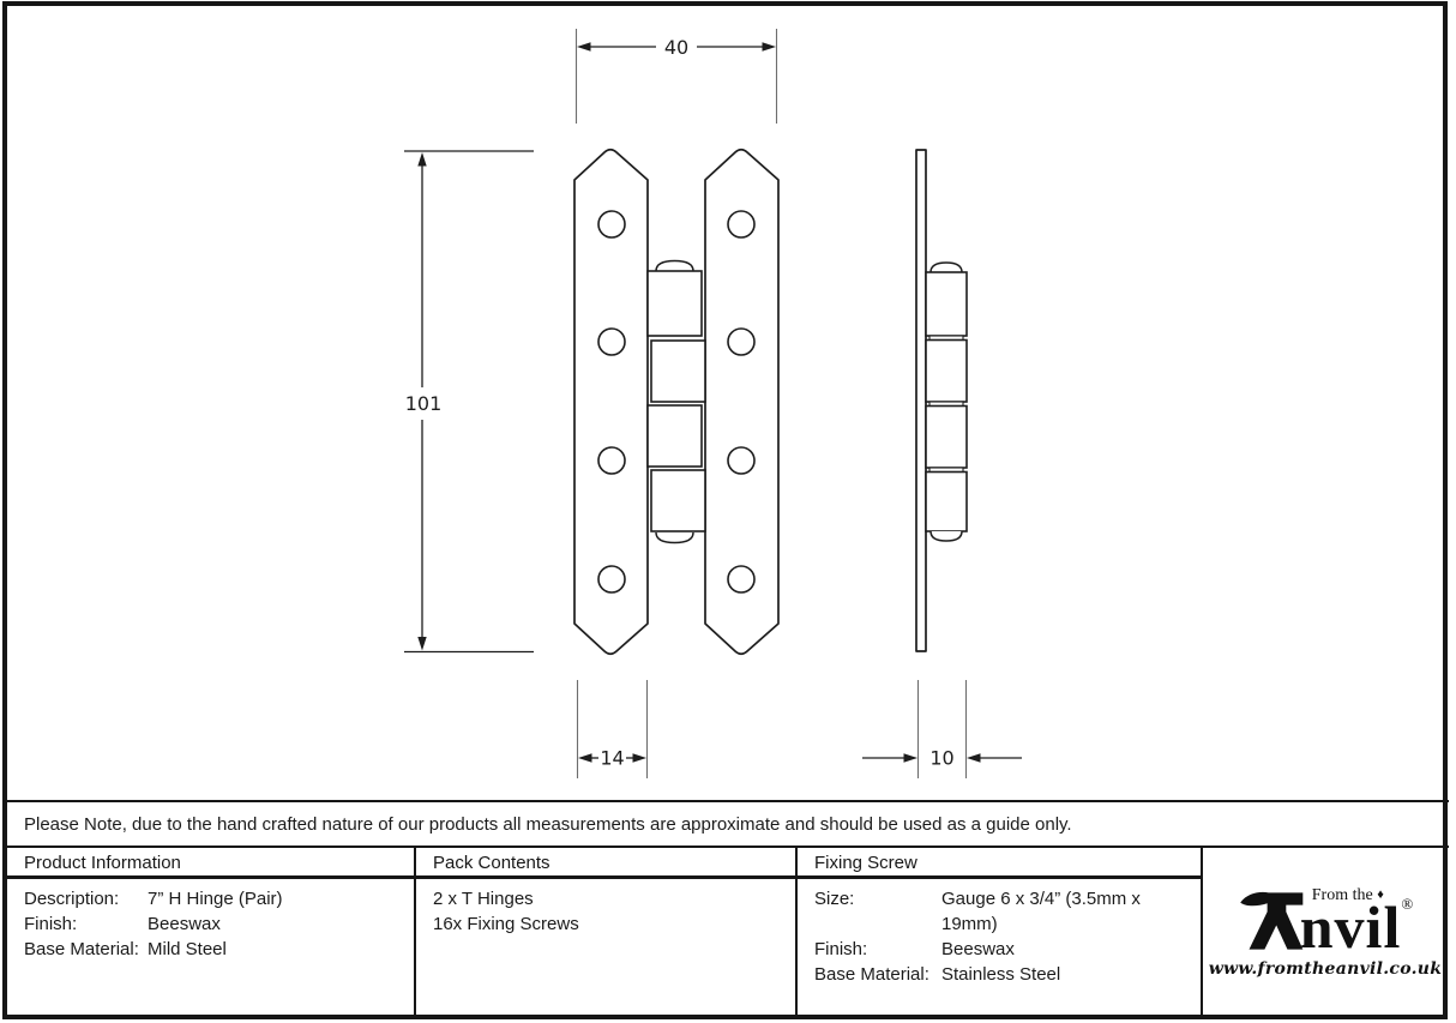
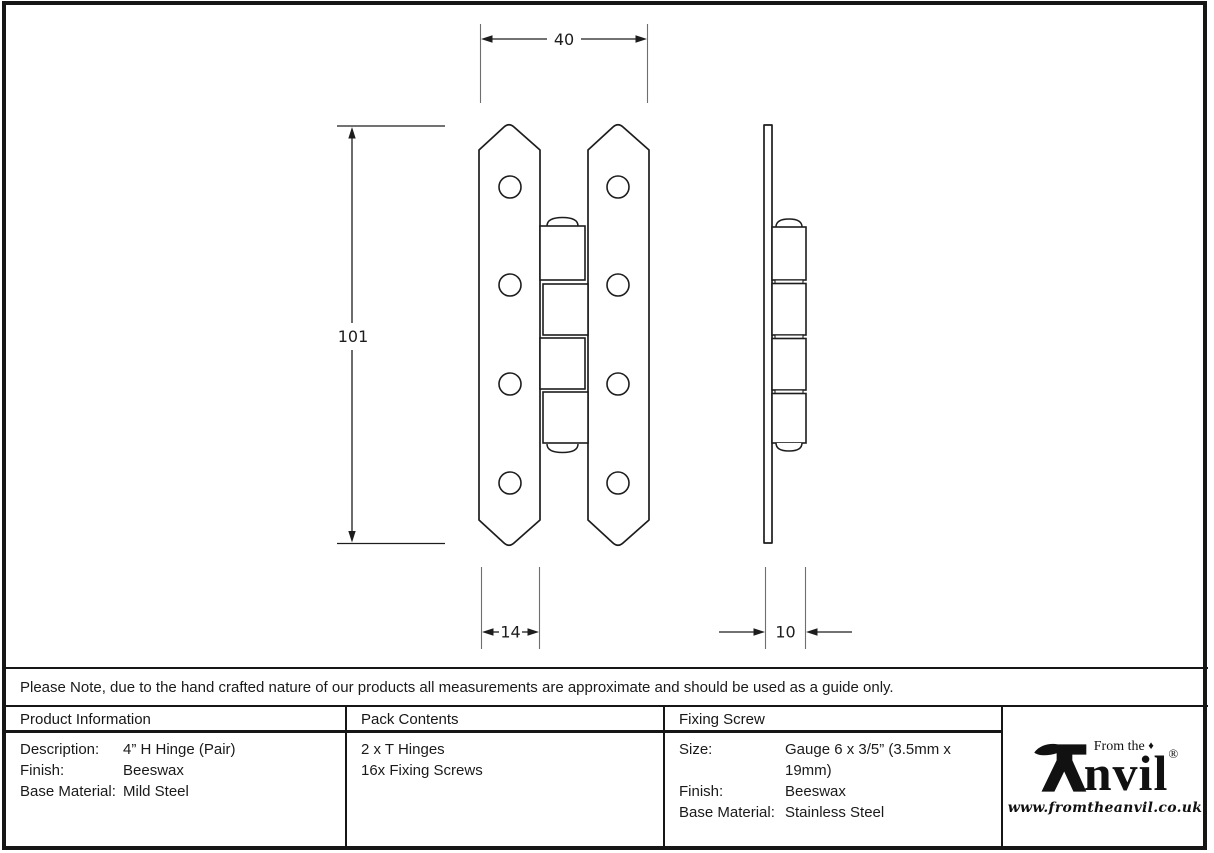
  40
  101
  14
  10
  Please Note, due to the hand crafted nature of our products all measurements are approximate and should be used as a guide only.
  Product Information
  Pack Contents
  Fixing Screw
  Description:
- 7” H Hinge (Pair)
+ 4” H Hinge (Pair)
  Finish:
  Beeswax
  Base Material:
  Mild Steel
  2 x T Hinges
  16x Fixing Screws
  Size:
- Gauge 6 x 3/4” (3.5mm x 19mm)
+ Gauge 6 x 3/5” (3.5mm x 19mm)
  Finish:
  Beeswax
  Base Material:
  Stainless Steel
  From the ♦
  nvil®
  www.fromtheanvil.co.uk
